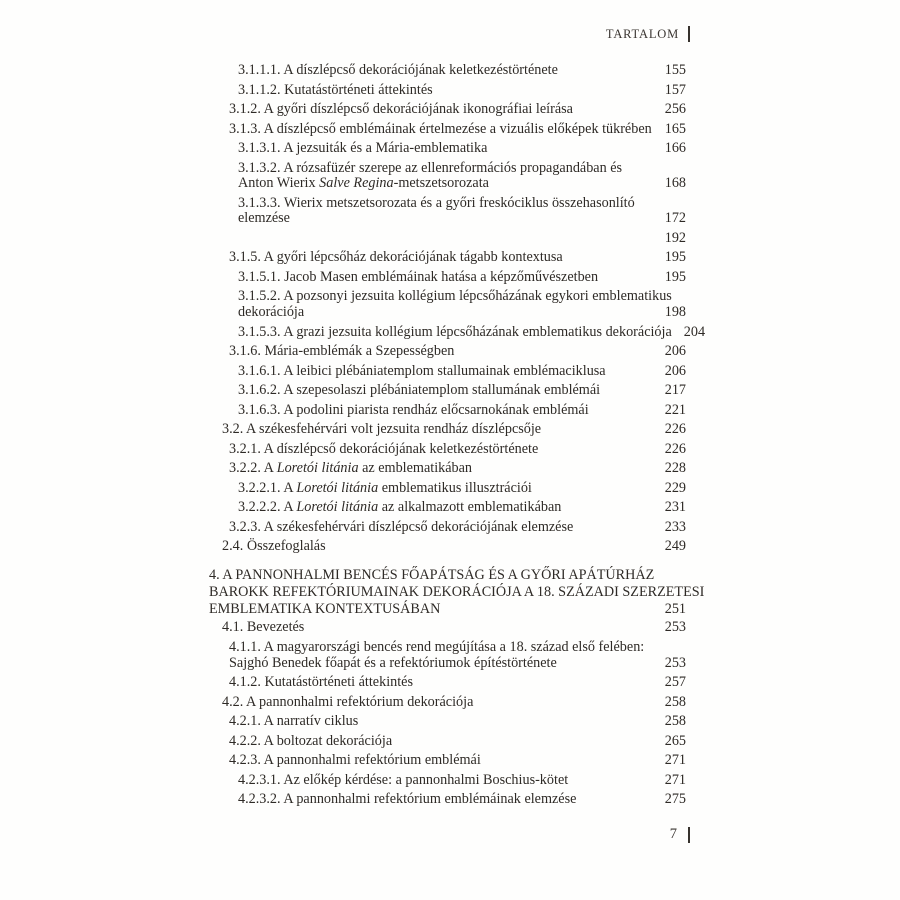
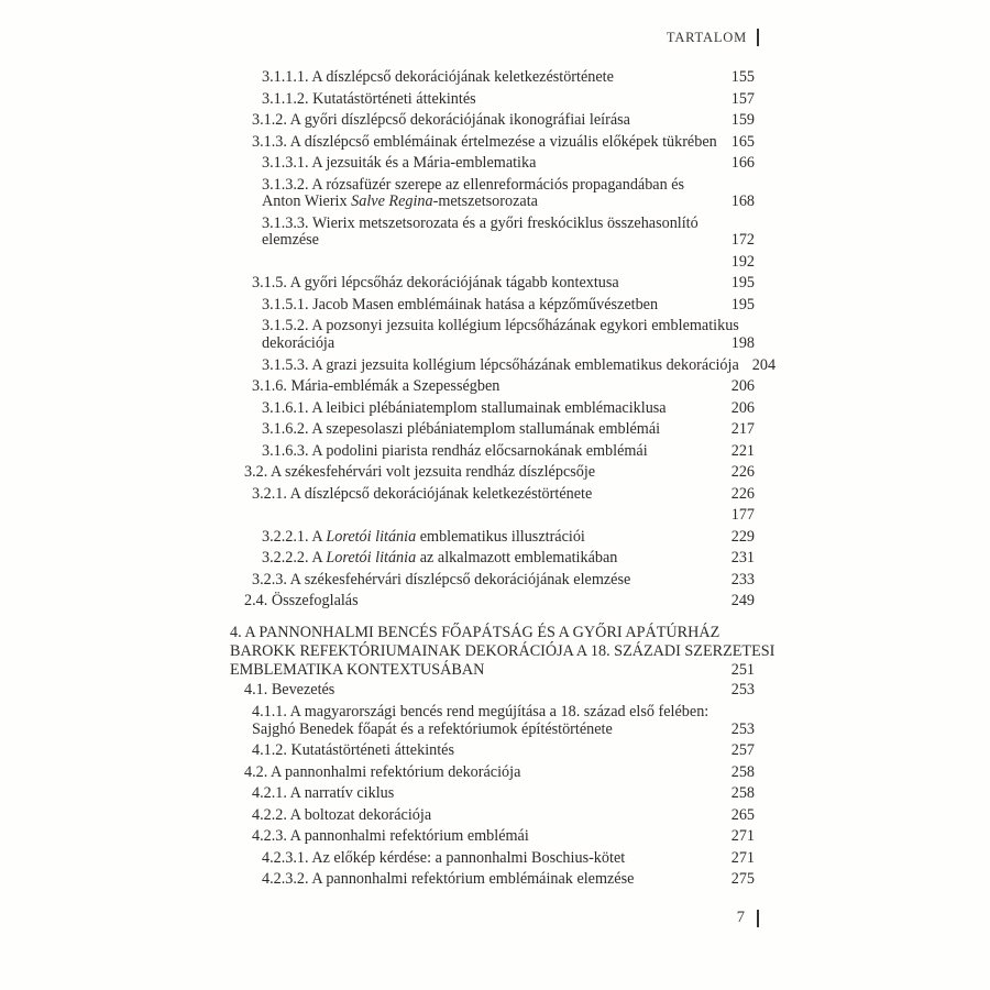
  TARTALOM
  3.1.1.1. A díszlépcső dekorációjának keletkezéstörténete
  155
  3.1.1.2. Kutatástörténeti áttekintés
  157
  3.1.2. A győri díszlépcső dekorációjának ikonográfiai leírása
- 256
+ 159
  3.1.3. A díszlépcső emblémáinak értelmezése a vizuális előképek tükrében
  165
  3.1.3.1. A jezsuiták és a Mária-emblematika
  166
  3.1.3.2. A rózsafüzér szerepe az ellenreformációs propagandában és
  Anton Wierix Salve Regina-metszetsorozata
  168
  3.1.3.3. Wierix metszetsorozata és a győri freskóciklus összehasonlító
  elemzése
  172
  192
  3.1.5. A győri lépcsőház dekorációjának tágabb kontextusa
  195
  3.1.5.1. Jacob Masen emblémáinak hatása a képzőművészetben
  195
  3.1.5.2. A pozsonyi jezsuita kollégium lépcsőházának egykori emblematikus
  dekorációja
  198
  3.1.5.3. A grazi jezsuita kollégium lépcsőházának emblematikus dekorációja
  204
  3.1.6. Mária-emblémák a Szepességben
  206
  3.1.6.1. A leibici plébániatemplom stallumainak emblémaciklusa
  206
  3.1.6.2. A szepesolaszi plébániatemplom stallumának emblémái
  217
  3.1.6.3. A podolini piarista rendház előcsarnokának emblémái
  221
  3.2. A székesfehérvári volt jezsuita rendház díszlépcsője
  226
  3.2.1. A díszlépcső dekorációjának keletkezéstörténete
  226
- 3.2.2. A Loretói litánia az emblematikában
- 228
+ 177
  3.2.2.1. A Loretói litánia emblematikus illusztrációi
  229
  3.2.2.2. A Loretói litánia az alkalmazott emblematikában
  231
  3.2.3. A székesfehérvári díszlépcső dekorációjának elemzése
  233
  2.4. Összefoglalás
  249
  4. A PANNONHALMI BENCÉS FŐAPÁTSÁG ÉS A GYŐRI APÁTÚRHÁZ
  BAROKK REFEKTÓRIUMAINAK DEKORÁCIÓJA A 18. SZÁZADI SZERZETESI
  EMBLEMATIKA KONTEXTUSÁBAN
  251
  4.1. Bevezetés
  253
  4.1.1. A magyarországi bencés rend megújítása a 18. század első felében:
  Sajghó Benedek főapát és a refektóriumok építéstörténete
  253
  4.1.2. Kutatástörténeti áttekintés
  257
  4.2. A pannonhalmi refektórium dekorációja
  258
  4.2.1. A narratív ciklus
  258
  4.2.2. A boltozat dekorációja
  265
  4.2.3. A pannonhalmi refektórium emblémái
  271
  4.2.3.1. Az előkép kérdése: a pannonhalmi Boschius-kötet
  271
  4.2.3.2. A pannonhalmi refektórium emblémáinak elemzése
  275
  7
